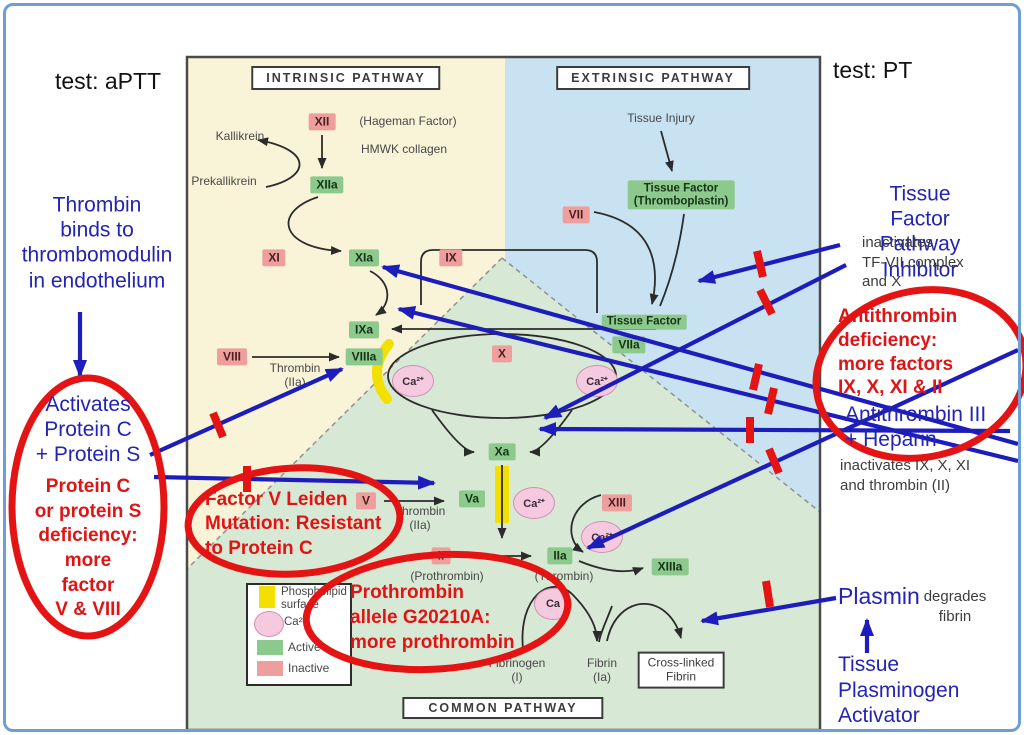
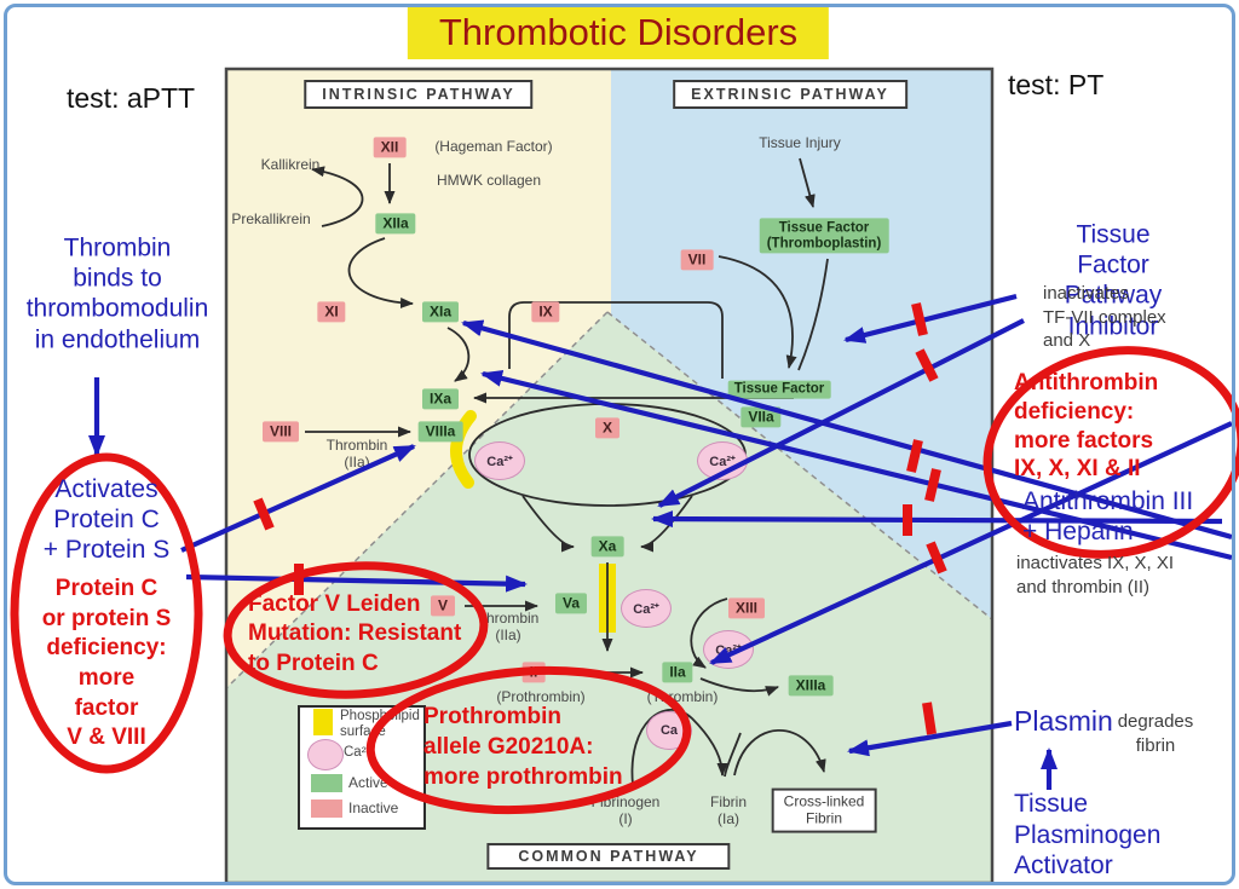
  INTRINSIC PATHWAY
  EXTRINSIC PATHWAY
  XII
  (Hageman Factor)
  Kallikrein
  HMWK collagen
  Prekallikrein
  XIIa
  XI
  XIa
  IX
  IXa
  VIII
  Thrombin
  (IIa)
  VIIIa
  X
  Ca²⁺
  Ca²⁺
  Tissue Injury
  Tissue Factor
  (Thromboplastin)
  VII
  Tissue Factor
  VIIa
  Xa
  V
  hrombin
  (IIa)
  Va
  Ca²⁺
  (Prothrombin)
  IIa
  (ombin)
  XIII
  XIIIa
  Ca
  ibrinogen
  (I)
  Fibrin
  (Ia)
  Cross-linked
  Fibrin
  COMMON PATHWAY
  Phosplipid
  surfae
  Ca²
  Active
  Inactive
+ Thrombotic Disorders
  test: aPTT
  test: PT
  Thrombin
  binds to
  thrombomodulin
  in endothelium
  Activates
  Protein C
  + Protein S
  Protein C
  or protein S
  deficiency:
  more
  factor
  V & VIII
  Tissue Factor
  Pathway Inhibitor
  inactivates
  TF-VII complex
  and X
  Antithrombin
  deficiency:
  more factors
  IX, X, XI & II
  Antithrombin III
  + Heparin
  inactivates IX, X, XI
  and thrombin (II)
  Plasmin
  degrades
  fibrin
  Tissue
  Plasminogen
  Activator
  Factor V Leiden
  Mutation: Resistant
  to Protein C
  Prothrombin
  allele G20210A:
  more prothrombin
